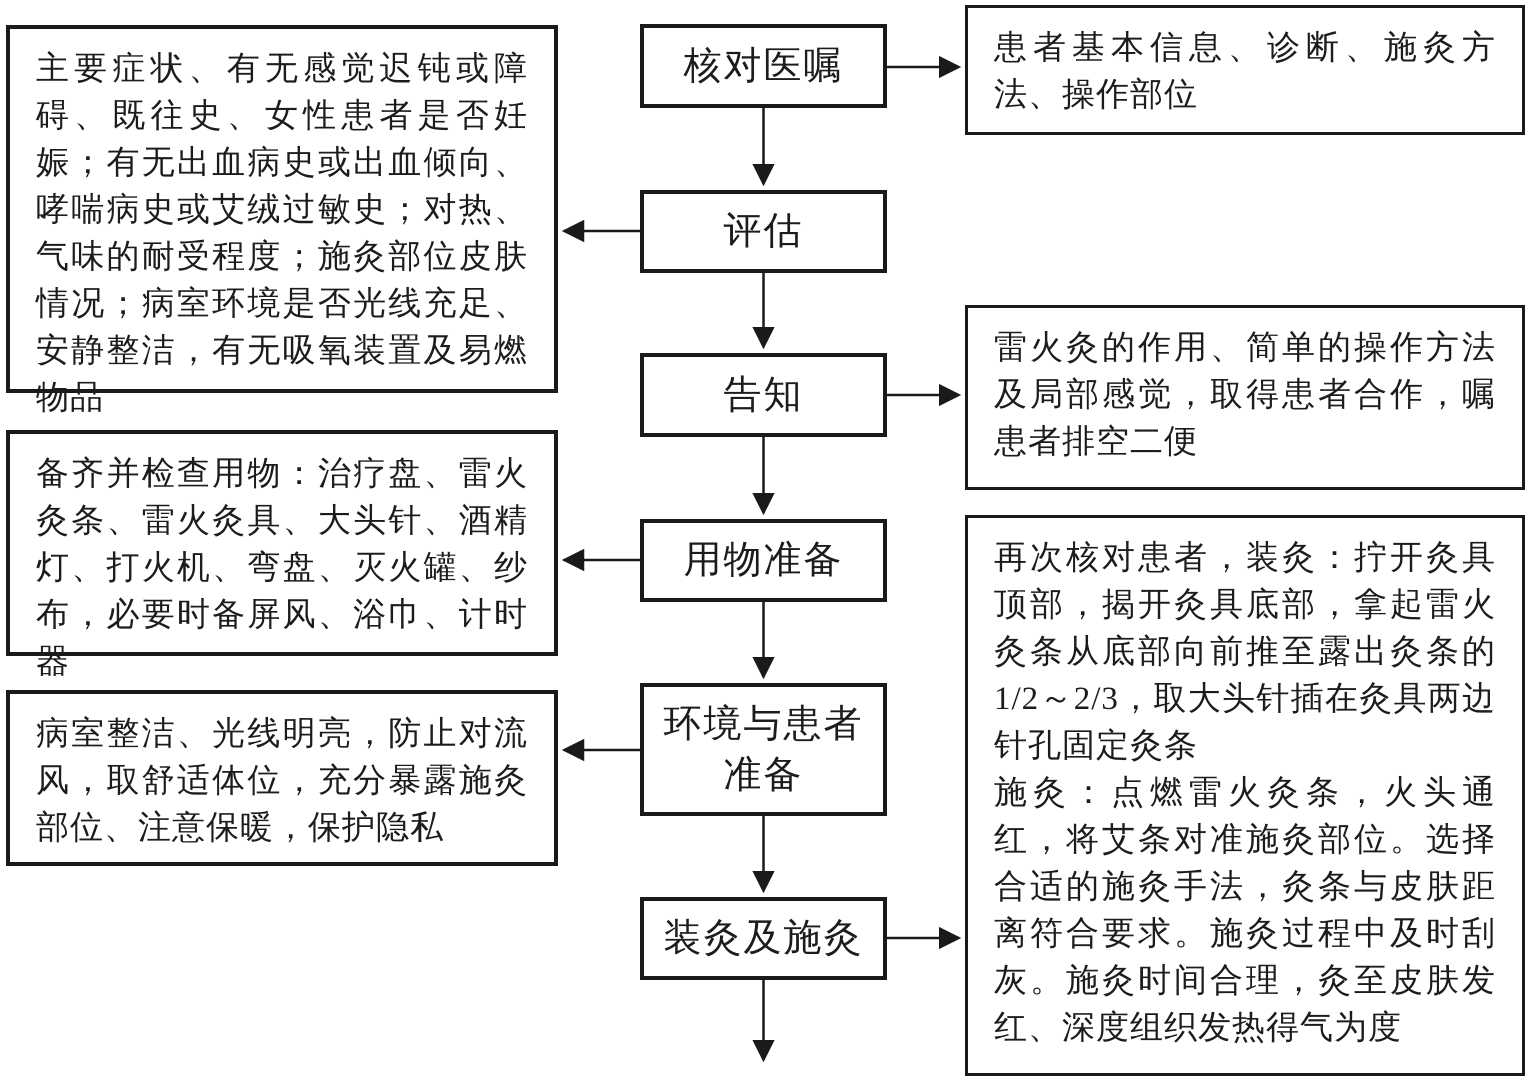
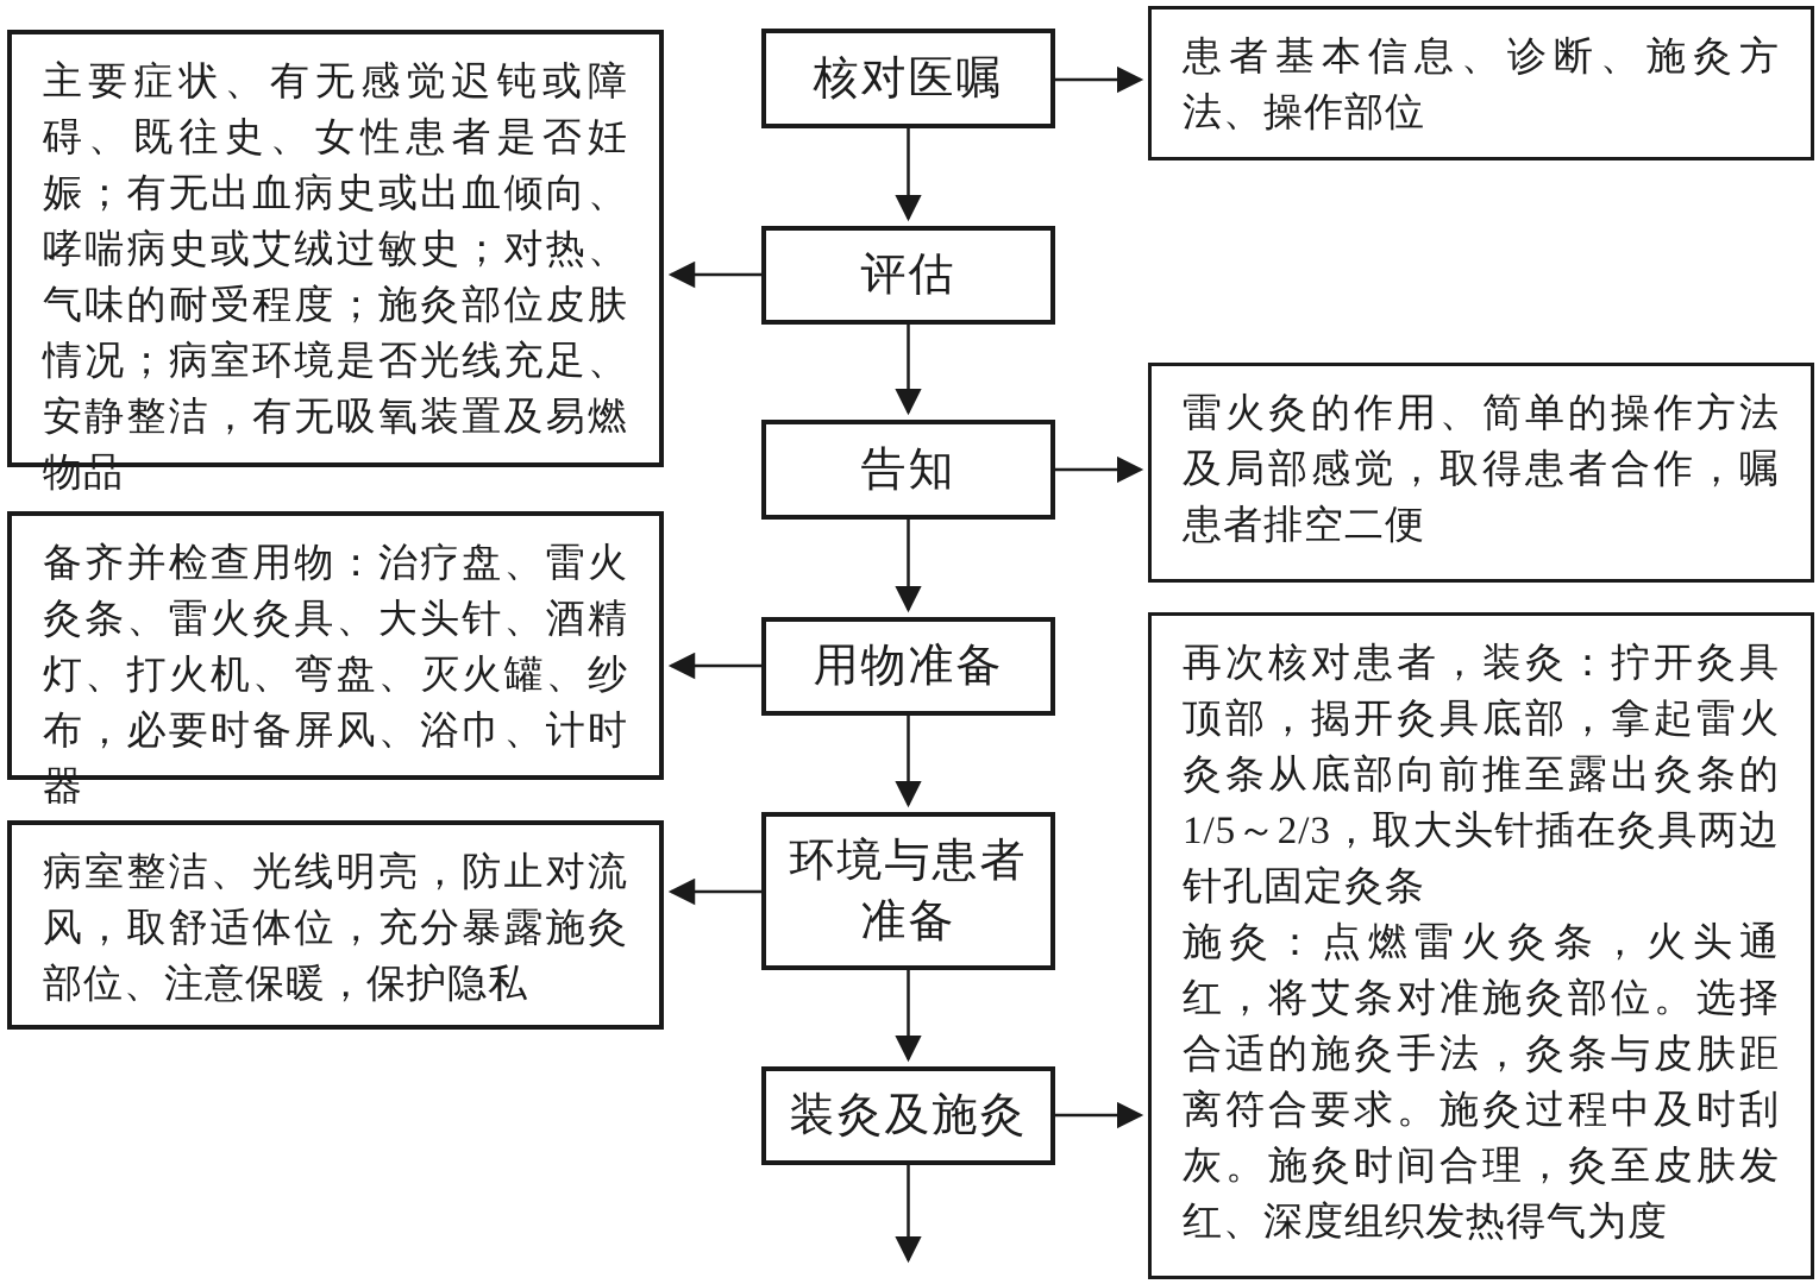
  核对医嘱
  评估
  告知
  用物准备
  环境与患者
  准备
  装灸及施灸
  主要症状、有无感觉迟钝或障碍、既往史、女性患者是否妊娠；有无出血病史或出血倾向、哮喘病史或艾绒过敏史；对热、气味的耐受程度；施灸部位皮肤情况；病室环境是否光线充足、安静整洁，有无吸氧装置及易燃物品
  备齐并检查用物：治疗盘、雷火灸条、雷火灸具、大头针、酒精灯、打火机、弯盘、灭火罐、纱布，必要时备屏风、浴巾、计时器
  病室整洁、光线明亮，防止对流风，取舒适体位，充分暴露施灸部位、注意保暖，保护隐私
  患者基本信息、诊断、施灸方法、操作部位
  雷火灸的作用、简单的操作方法及局部感觉，取得患者合作，嘱患者排空二便
- 再次核对患者，装灸：拧开灸具顶部，揭开灸具底部，拿起雷火灸条从底部向前推至露出灸条的1/2～2/3，取大头针插在灸具两边针孔固定灸条
+ 再次核对患者，装灸：拧开灸具顶部，揭开灸具底部，拿起雷火灸条从底部向前推至露出灸条的1/5～2/3，取大头针插在灸具两边针孔固定灸条
  施灸：点燃雷火灸条，火头通红，将艾条对准施灸部位。选择合适的施灸手法，灸条与皮肤距离符合要求。施灸过程中及时刮灰。施灸时间合理，灸至皮肤发红、深度组织发热得气为度
